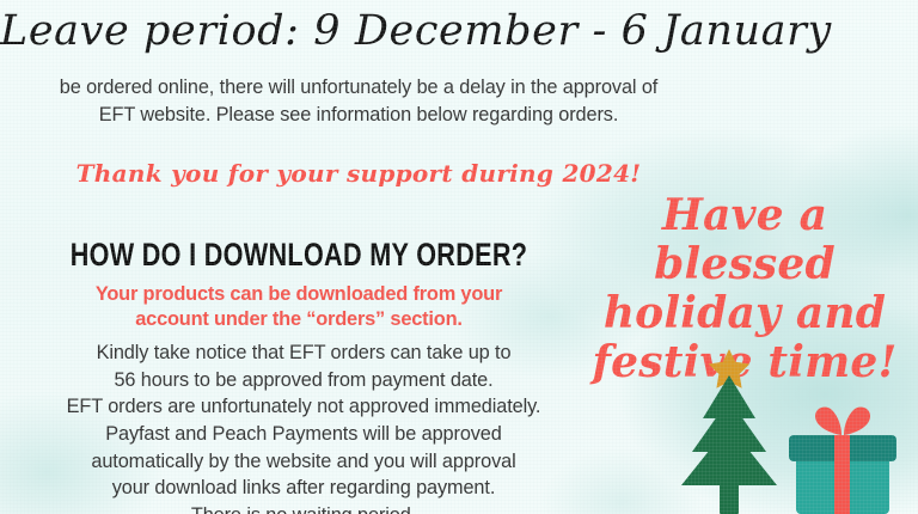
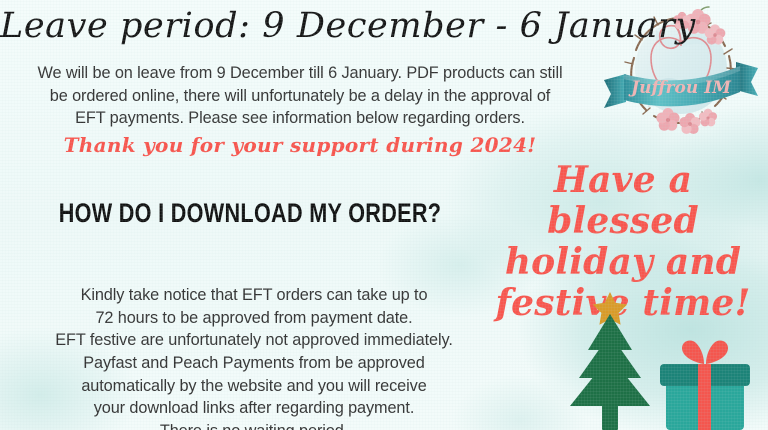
+ Juffrou IM
  Leave period: 9 December - 6 Jan
+ We will be on leave from 9 December till 6 January. PDF products can still
  be ordered online, there will unfortunately be a delay in the approval of
- EFT website. Please see information below regarding orders.
+ EFT payments. Please see information below regarding orders.
  Thank you for your support during 2024!
  HOW DO I DOWNLOAD MY ORDER?
- Your products can be downloaded from your
- account under the “orders” section.
  Kindly take notice that EFT orders can take up to
- 56 hours to be approved from payment date.
+ 72 hours to be approved from payment date.
- EFT orders are unfortunately not approved immediately.
+ EFT festive are unfortunately not approved immediately.
- Payfast and Peach Payments will be approved
+ Payfast and Peach Payments from be approved
- automatically by the website and you will approval
+ automatically by the website and you will receive
  your download links after regarding payment.
  Have a blessed
  holiday and
  festive time!
